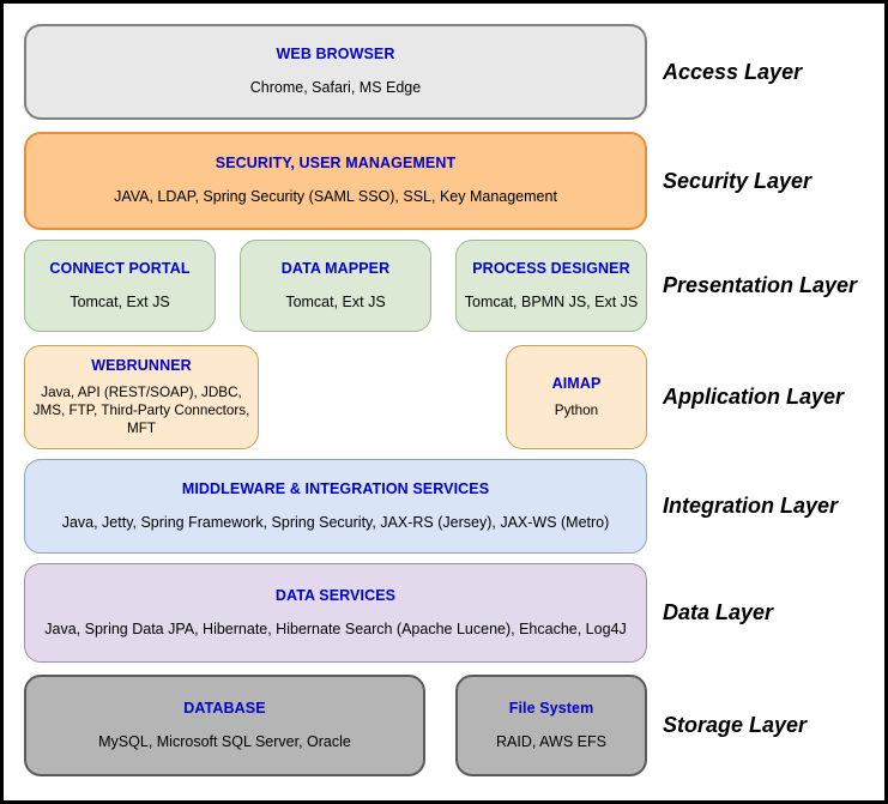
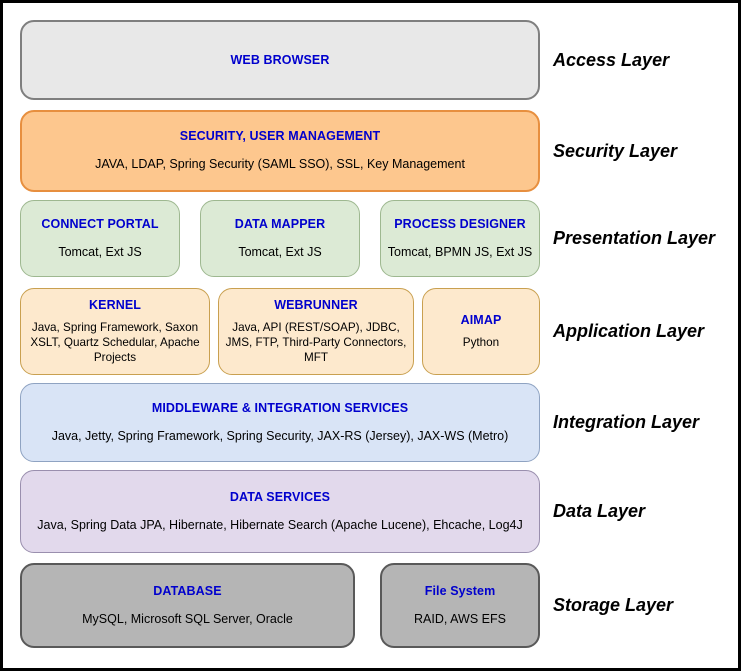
  WEB BROWSER
- Chrome, Safari, MS Edge
  Access Layer
  SECURITY, USER MANAGEMENT
  JAVA, LDAP, Spring Security (SAML SSO), SSL, Key Management
  Security Layer
  CONNECT PORTAL
  Tomcat, Ext JS
  DATA MAPPER
  Tomcat, Ext JS
  PROCESS DESIGNER
  Tomcat, BPMN JS, Ext JS
  Presentation Layer
+ KERNEL
+ Java, Spring Framework, Saxon XSLT, Quartz Schedular, Apache Projects
  WEBRUNNER
  Java, API (REST/SOAP), JDBC, JMS, FTP, Third-Party Connectors, MFT
  AIMAP
  Python
  Application Layer
  MIDDLEWARE & INTEGRATION SERVICES
  Java, Jetty, Spring Framework, Spring Security, JAX-RS (Jersey), JAX-WS (Metro)
  Integration Layer
  DATA SERVICES
  Java, Spring Data JPA, Hibernate, Hibernate Search (Apache Lucene), Ehcache, Log4J
  Data Layer
  DATABASE
  MySQL, Microsoft SQL Server, Oracle
  File System
  RAID, AWS EFS
  Storage Layer
